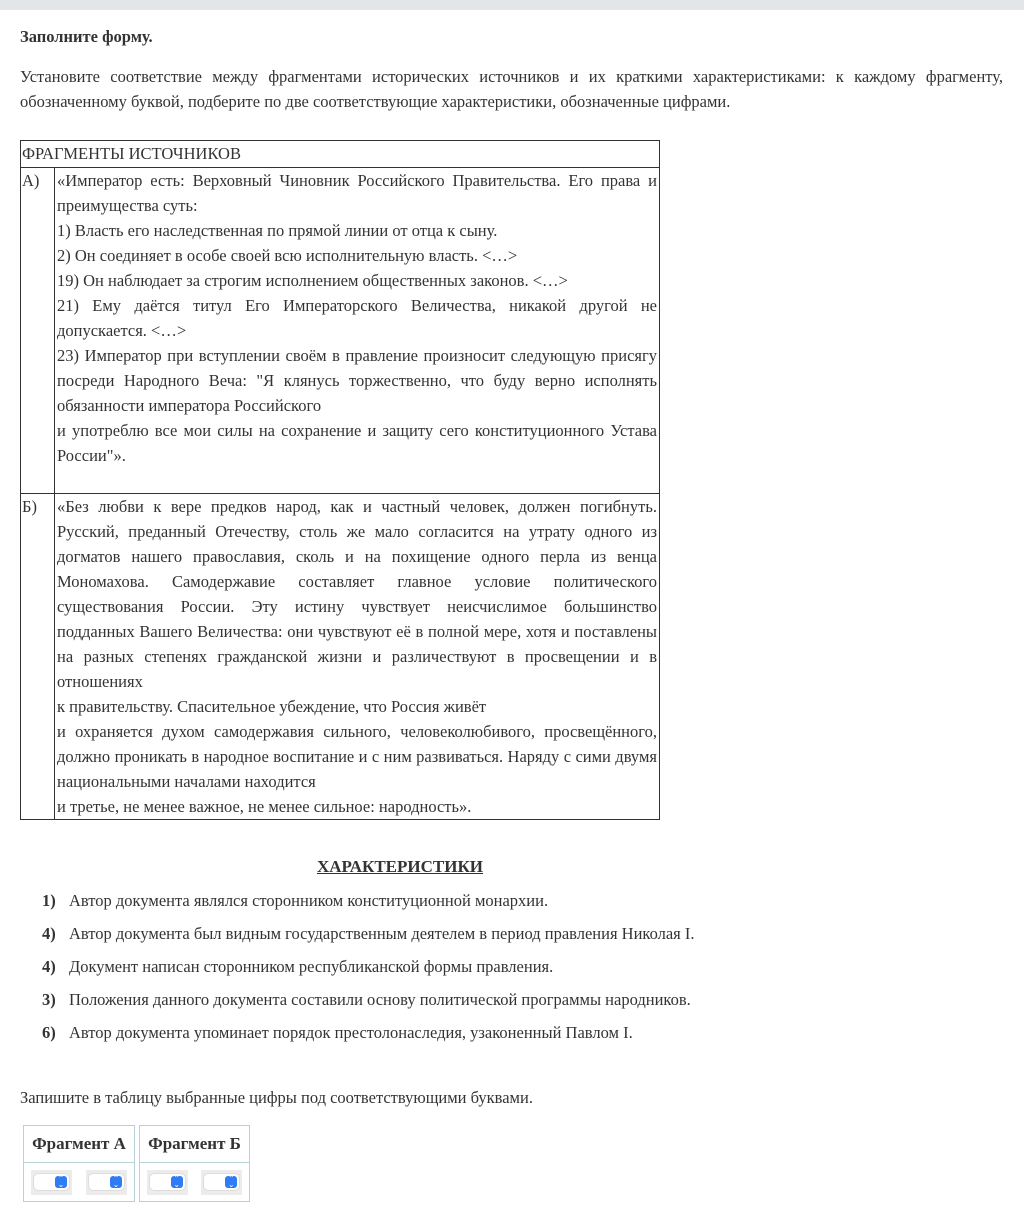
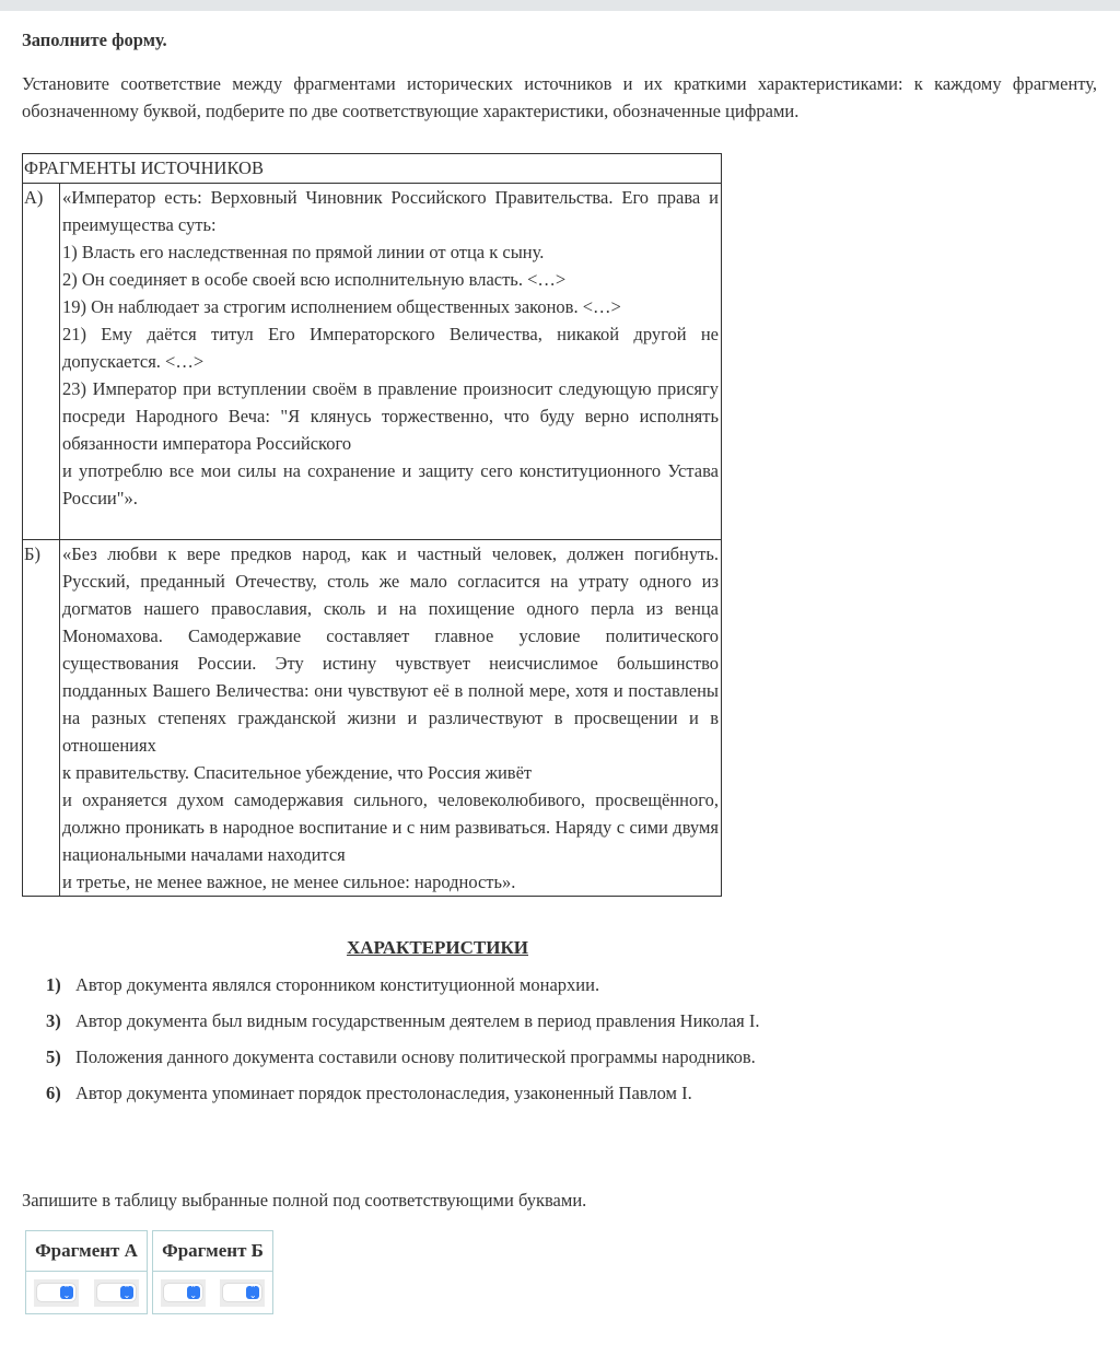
  Заполните форму.
  Установите соответствие между фрагментами исторических источников и их краткими характеристиками: к каждому фрагменту, обозначенному буквой, подберите по две соответствующие характеристики, обозначенные цифрами.
  ФРАГМЕНТЫ ИСТОЧНИКОВ
  А)	«Император есть: Верховный Чиновник Российского Правительства. Его права и преимущества суть: 1) Власть его наследственная по прямой линии от отца к сыну. 2) Он соединяет в особе своей всю исполнительную власть. <…> 19) Он наблюдает за строгим исполнением общественных законов. <…> 21) Ему даётся титул Его Императорского Величества, никакой другой не допускается. <…> 23) Император при вступлении своём в правление произносит следующую присягу посреди Народного Веча: "Я клянусь торжественно, что буду верно исполнять обязанности императора Российского и употреблю все мои силы на сохранение и защиту сего конституционного Устава России"».
  Б)	«Без любви к вере предков народ, как и частный человек, должен погибнуть. Русский, преданный Отечеству, столь же мало согласится на утрату одного из догматов нашего православия, сколь и на похищение одного перла из венца Мономахова. Самодержавие составляет главное условие политического существования России. Эту истину чувствует неисчислимое большинство подданных Вашего Величества: они чувствуют её в полной мере, хотя и поставлены на разных степенях гражданской жизни и различествуют в просвещении и в отношениях к правительству. Спасительное убеждение, что Россия живёт и охраняется духом самодержавия сильного, человеколюбивого, просвещённого, должно проникать в народное воспитание и с ним развиваться. Наряду с сими двумя национальными началами находится и третье, не менее важное, не менее сильное: народность».
  ХАРАКТЕРИСТИКИ
  1) Автор документа являлся сторонником конституционной монархии.
- 4) Автор документа был видным государственным деятелем в период правления Николая I.
+ 3) Автор документа был видным государственным деятелем в период правления Николая I.
- 4) Документ написан сторонником республиканской формы правления.
- 3) Положения данного документа составили основу политической программы народников.
+ 5) Положения данного документа составили основу политической программы народников.
  6) Автор документа упоминает порядок престолонаследия, узаконенный Павлом I.
- Запишите в таблицу выбранные цифры под соответствующими буквами.
+ Запишите в таблицу выбранные полной под соответствующими буквами.
  Фрагмент А
  ⌃⌄ ⌃⌄
  Фрагмент Б
  ⌃⌄ ⌃⌄
